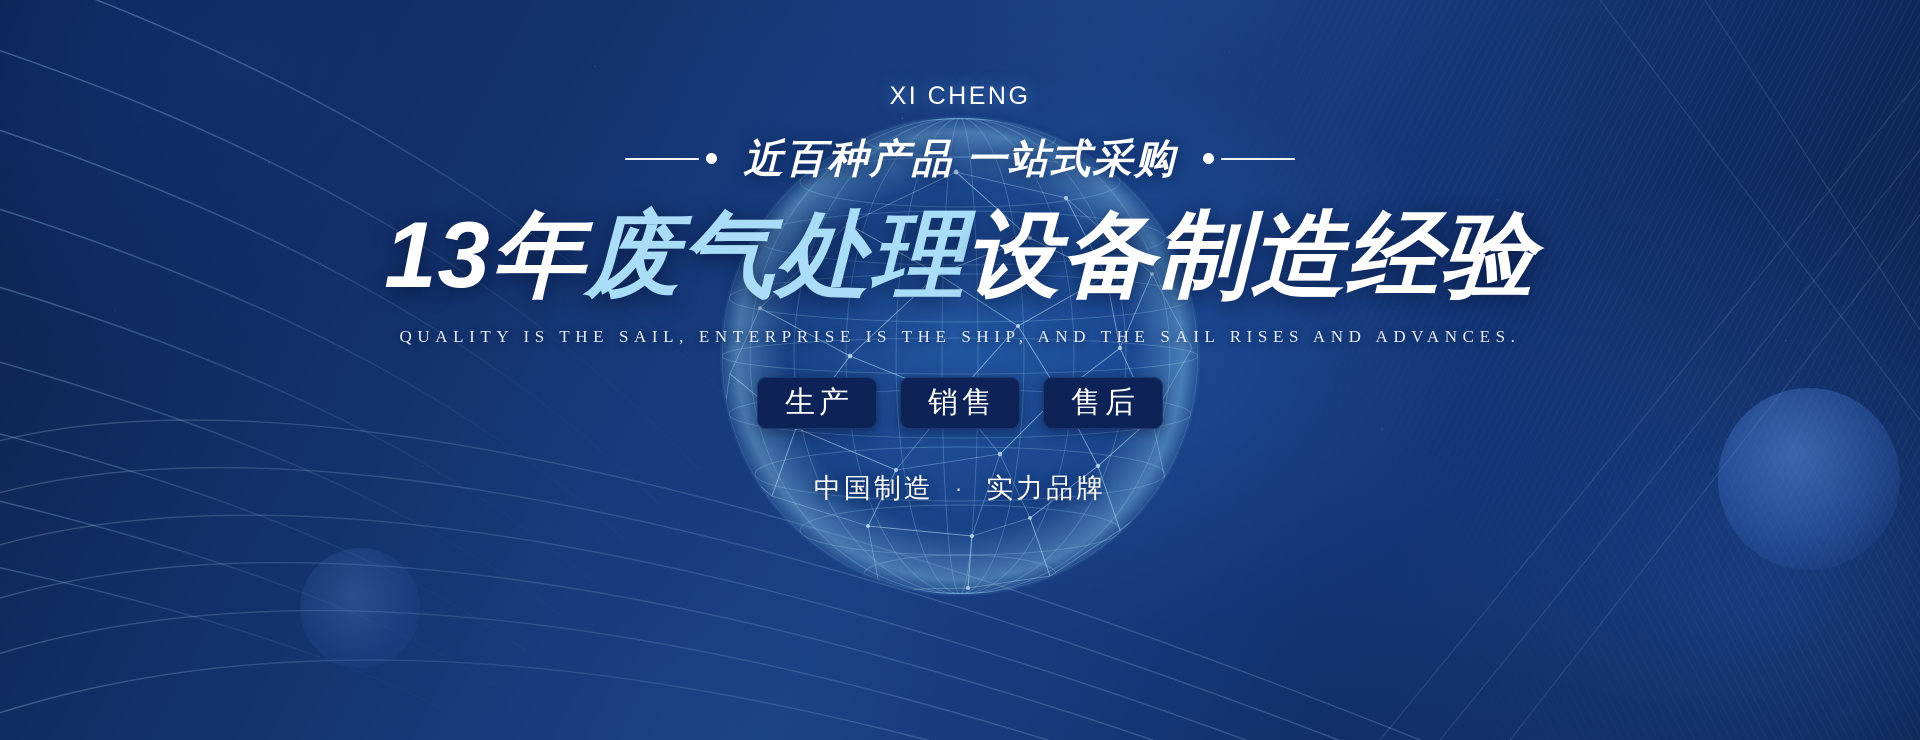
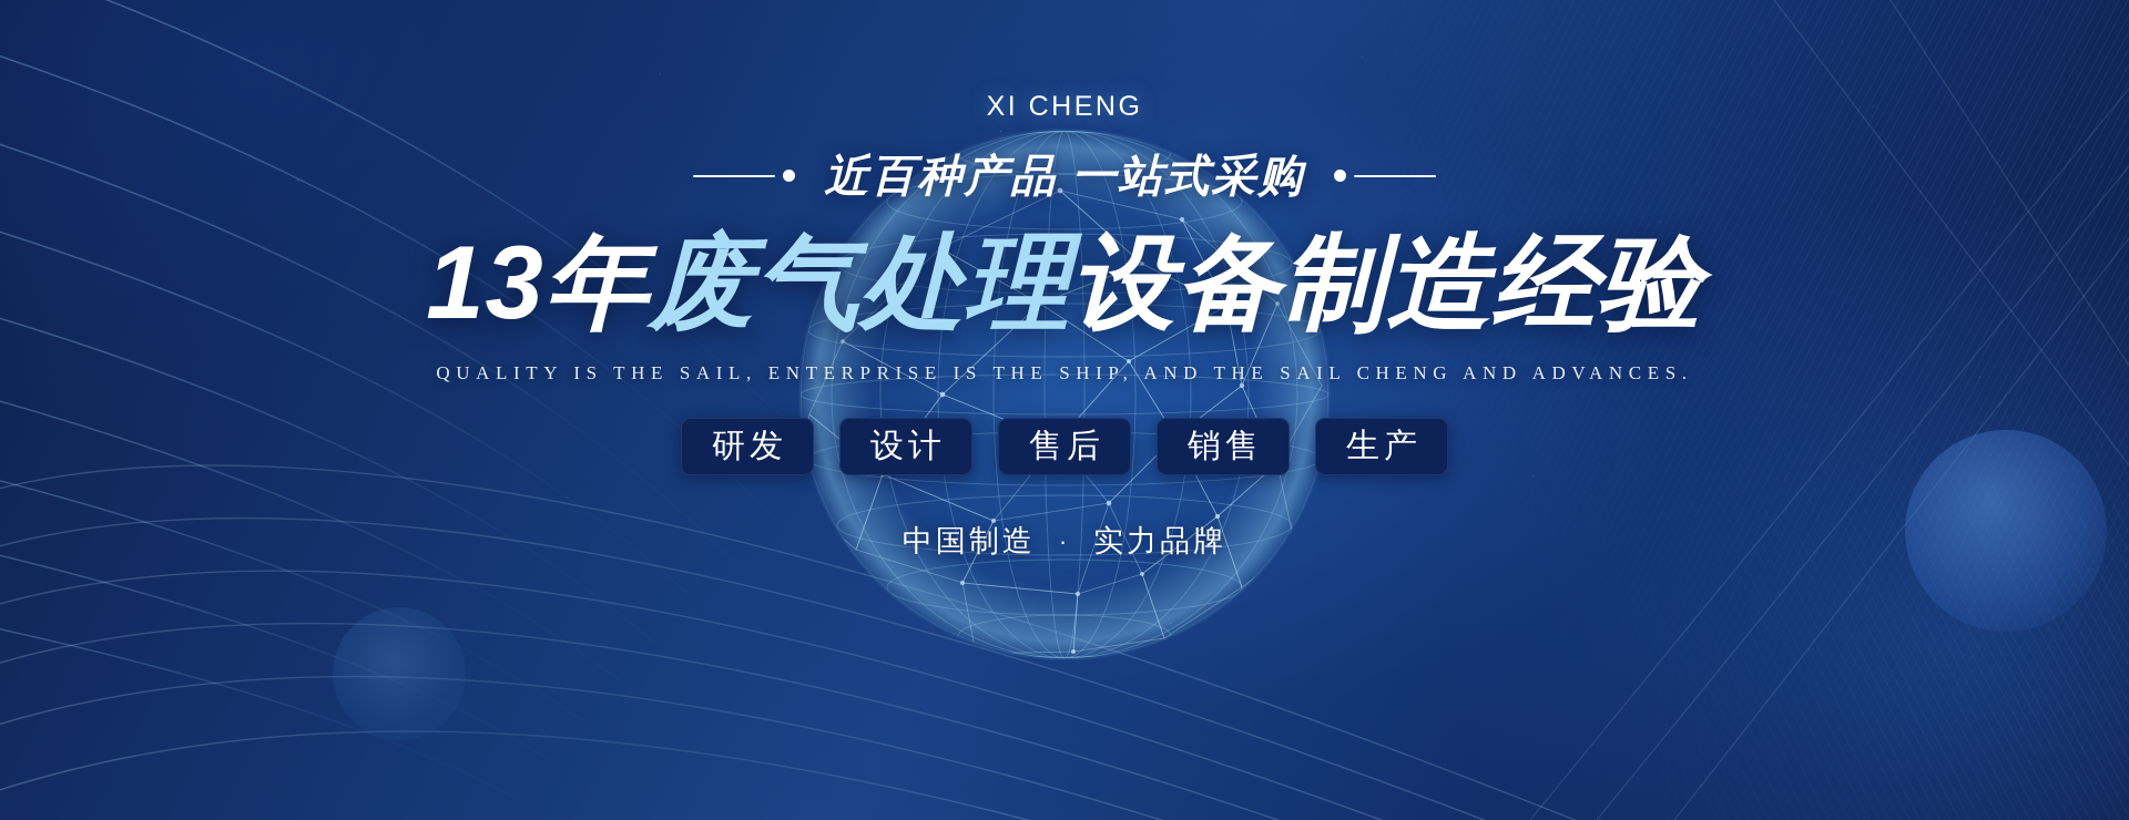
  XI CHENG
  近百种产品 一站式采购
  13年废气处理设备制造经验
- QUALITY IS THE SAIL, ENTERPRISE IS THE SHIP, AND THE SAIL RISES AND ADVANCES.
+ QUALITY IS THE SAIL, ENTERPRISE IS THE SHIP, AND THE SAIL CHENG AND ADVANCES.
+ 研发
+ 设计
- 生产
+ 售后
  销售
- 售后
+ 生产
  中国制造
  ·
  实力品牌
